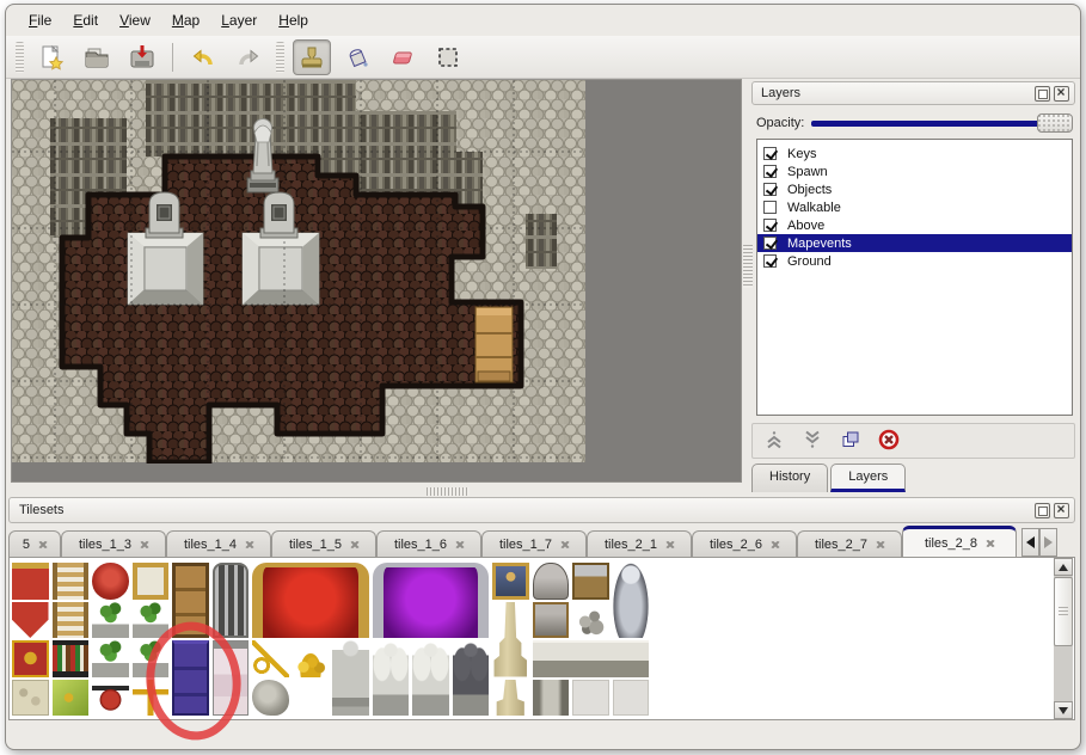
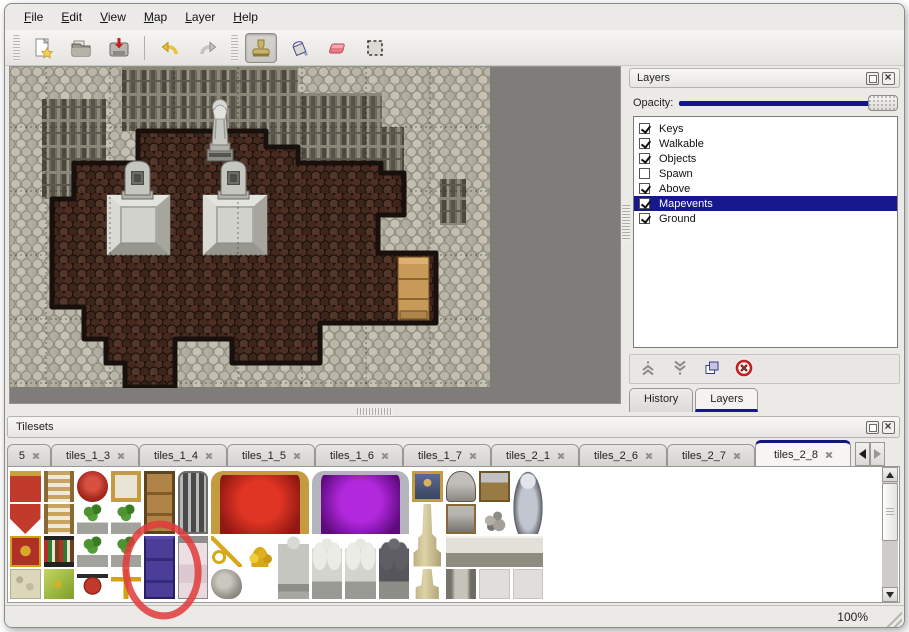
  File
  Edit
  View
  Map
  Layer
  Help
  Layers
  Opacity:
  Keys
- Spawn
+ Walkable
  Objects
- Walkable
+ Spawn
  Above
  Mapevents
  Ground
  History
  Layers
  Tilesets
  5
  ×
  tiles_1_3
  ×
  tiles_1_4
  ×
  tiles_1_5
  ×
  tiles_1_6
  ×
  tiles_1_7
  ×
  tiles_2_1
  ×
  tiles_2_6
  ×
  tiles_2_7
  ×
  tiles_2_8
  ×
+ 100%
